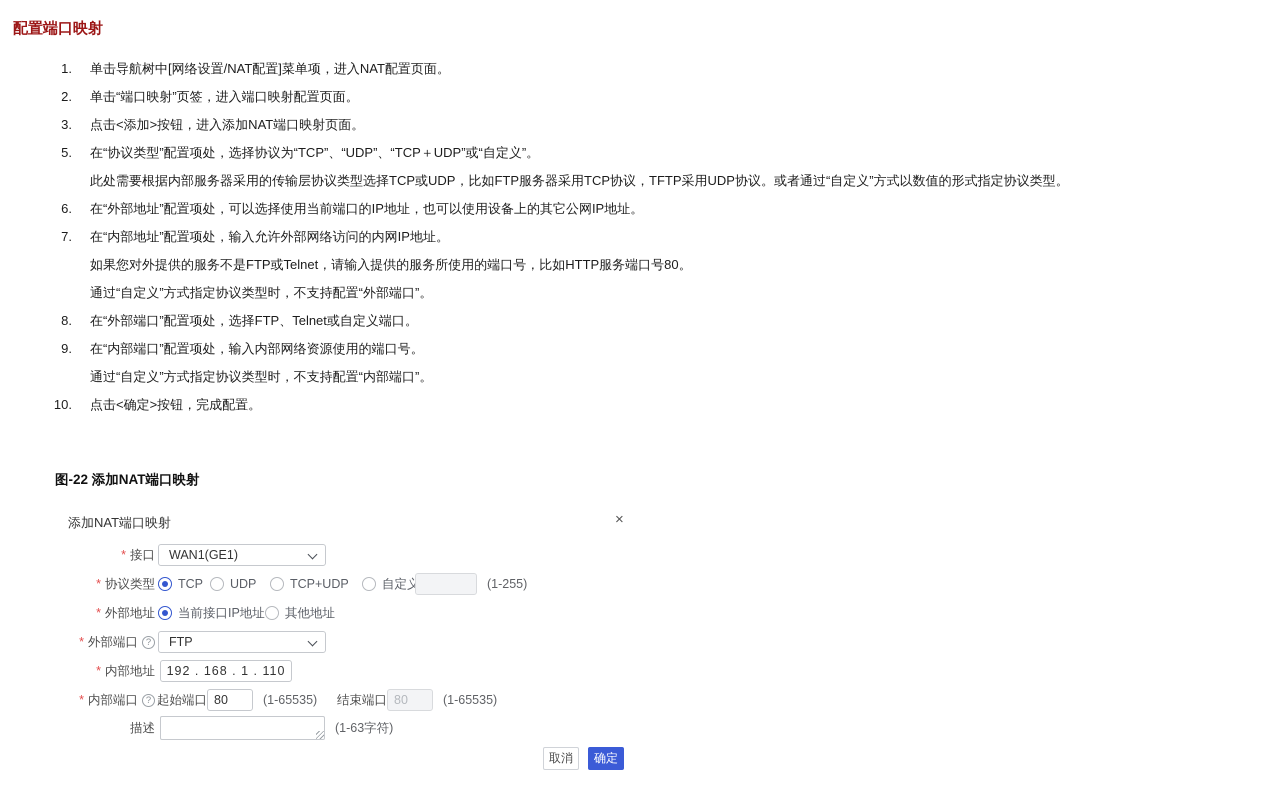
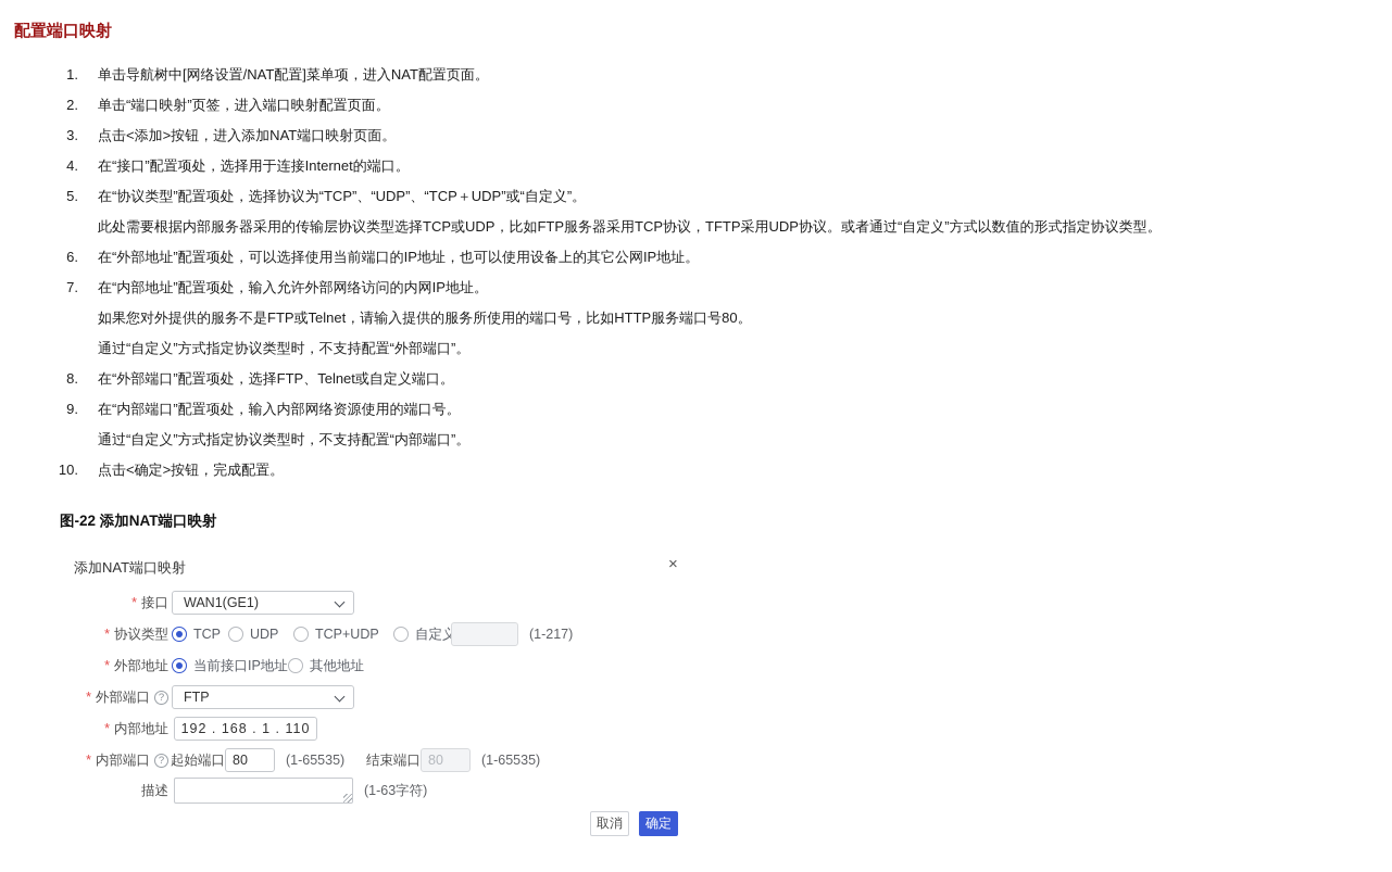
  配置端口映射
  1.
  单击导航树中[网络设置/NAT配置]菜单项，进入NAT配置页面。
  2.
  单击“端口映射”页签，进入端口映射配置页面。
  3.
  点击<添加>按钮，进入添加NAT端口映射页面。
+ 4.
+ 在“接口”配置项处，选择用于连接Internet的端口。
  5.
  在“协议类型”配置项处，选择协议为“TCP”、“UDP”、“TCP＋UDP”或“自定义”。
  此处需要根据内部服务器采用的传输层协议类型选择TCP或UDP，比如FTP服务器采用TCP协议，TFTP采用UDP协议。或者通过“自定义”方式以数值的形式指定协议类型。
  6.
  在“外部地址”配置项处，可以选择使用当前端口的IP地址，也可以使用设备上的其它公网IP地址。
  7.
  在“内部地址”配置项处，输入允许外部网络访问的内网IP地址。
  如果您对外提供的服务不是FTP或Telnet，请输入提供的服务所使用的端口号，比如HTTP服务端口号80。
  通过“自定义”方式指定协议类型时，不支持配置“外部端口”。
  8.
  在“外部端口”配置项处，选择FTP、Telnet或自定义端口。
  9.
  在“内部端口”配置项处，输入内部网络资源使用的端口号。
  通过“自定义”方式指定协议类型时，不支持配置“内部端口”。
  10.
  点击<确定>按钮，完成配置。
  图-22 添加NAT端口映射
  添加NAT端口映射
  ×
  *
  接口
  WAN1(GE1)
  *
  协议类型
  TCP
  UDP
  TCP+UDP
  自定义
- (1-255)
+ (1-217)
  *
  外部地址
  当前接口IP地址
  其他地址
  *
  外部端口
  ?
  FTP
  *
  内部地址
  192 . 168 . 1 . 110
  *
  内部端口
  ?
  起始端口
  80
  (1-65535)
  结束端口
  80
  (1-65535)
  描述
  (1-63字符)
  取消
  确定
